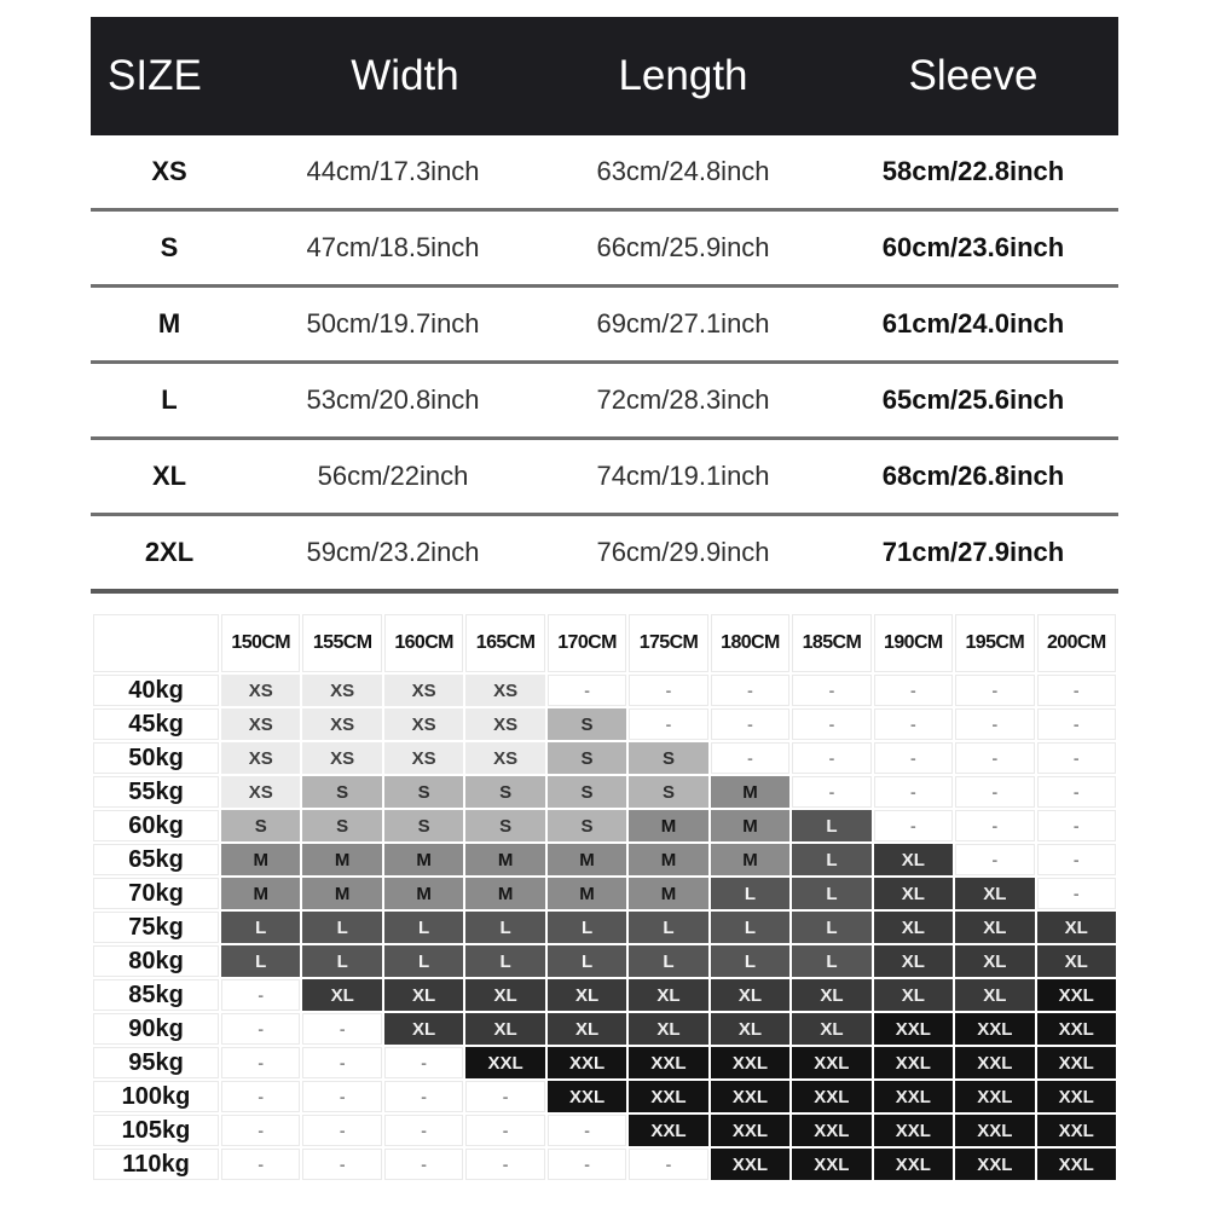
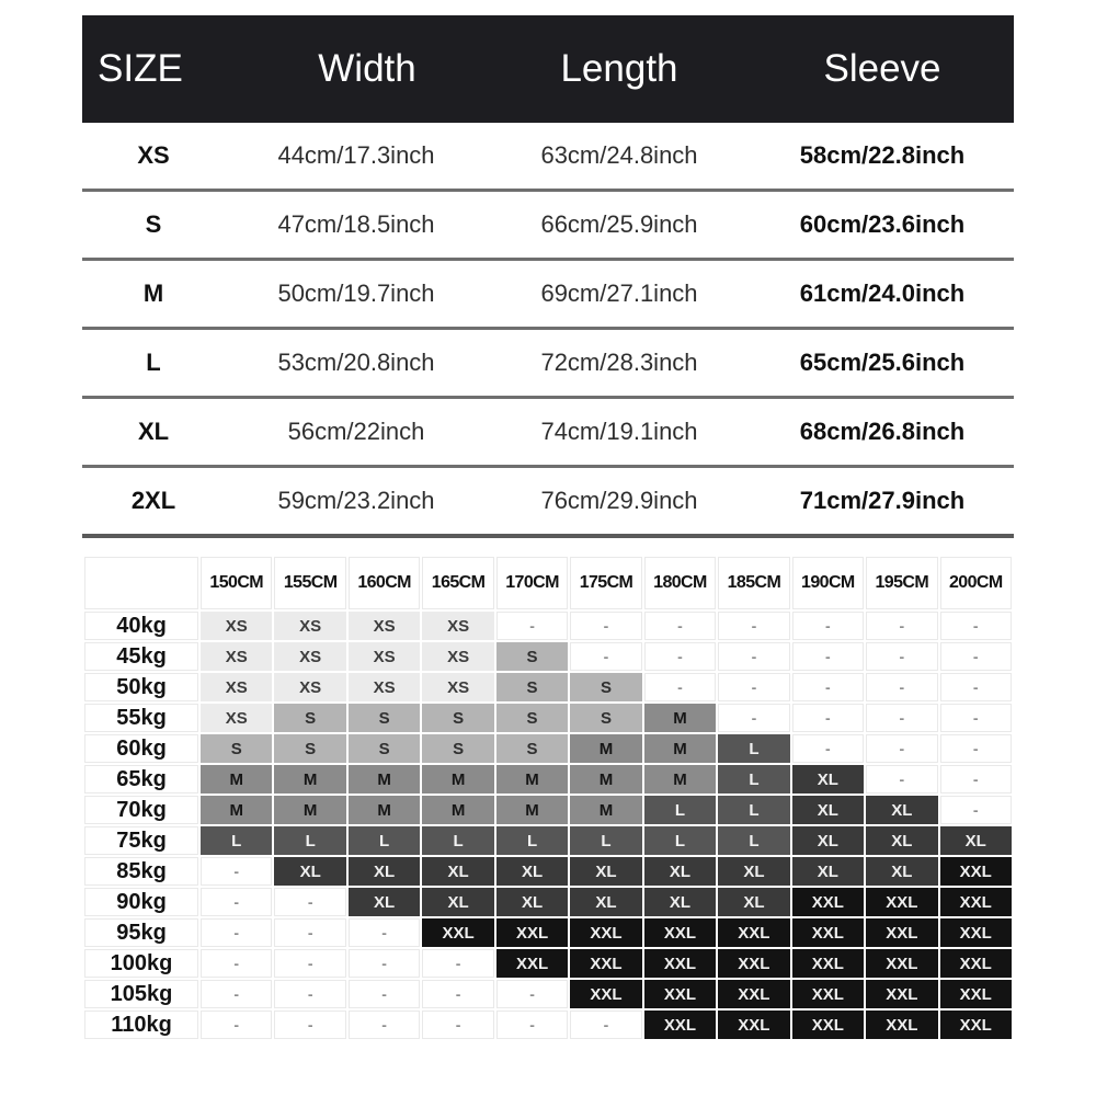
  SIZE
  Width
  Length
  Sleeve
  XS
  44cm/17.3inch
  63cm/24.8inch
  58cm/22.8inch
  S
  47cm/18.5inch
  66cm/25.9inch
  60cm/23.6inch
  M
  50cm/19.7inch
  69cm/27.1inch
  61cm/24.0inch
  L
  53cm/20.8inch
  72cm/28.3inch
  65cm/25.6inch
  XL
  56cm/22inch
  74cm/19.1inch
  68cm/26.8inch
  2XL
  59cm/23.2inch
  76cm/29.9inch
  71cm/27.9inch
  	150CM	155CM	160CM	165CM	170CM	175CM	180CM	185CM	190CM	195CM	200CM
  40kg	XS	XS	XS	XS	-	-	-	-	-	-	-
  45kg	XS	XS	XS	XS	S	-	-	-	-	-	-
  50kg	XS	XS	XS	XS	S	S	-	-	-	-	-
  55kg	XS	S	S	S	S	S	M	-	-	-	-
  60kg	S	S	S	S	S	M	M	L	-	-	-
  65kg	M	M	M	M	M	M	M	L	XL	-	-
  70kg	M	M	M	M	M	M	L	L	XL	XL	-
  75kg	L	L	L	L	L	L	L	L	XL	XL	XL
- 80kg	L	L	L	L	L	L	L	L	XL	XL	XL
  85kg	-	XL	XL	XL	XL	XL	XL	XL	XL	XL	XXL
  90kg	-	-	XL	XL	XL	XL	XL	XL	XXL	XXL	XXL
  95kg	-	-	-	XXL	XXL	XXL	XXL	XXL	XXL	XXL	XXL
  100kg	-	-	-	-	XXL	XXL	XXL	XXL	XXL	XXL	XXL
  105kg	-	-	-	-	-	XXL	XXL	XXL	XXL	XXL	XXL
  110kg	-	-	-	-	-	-	XXL	XXL	XXL	XXL	XXL
